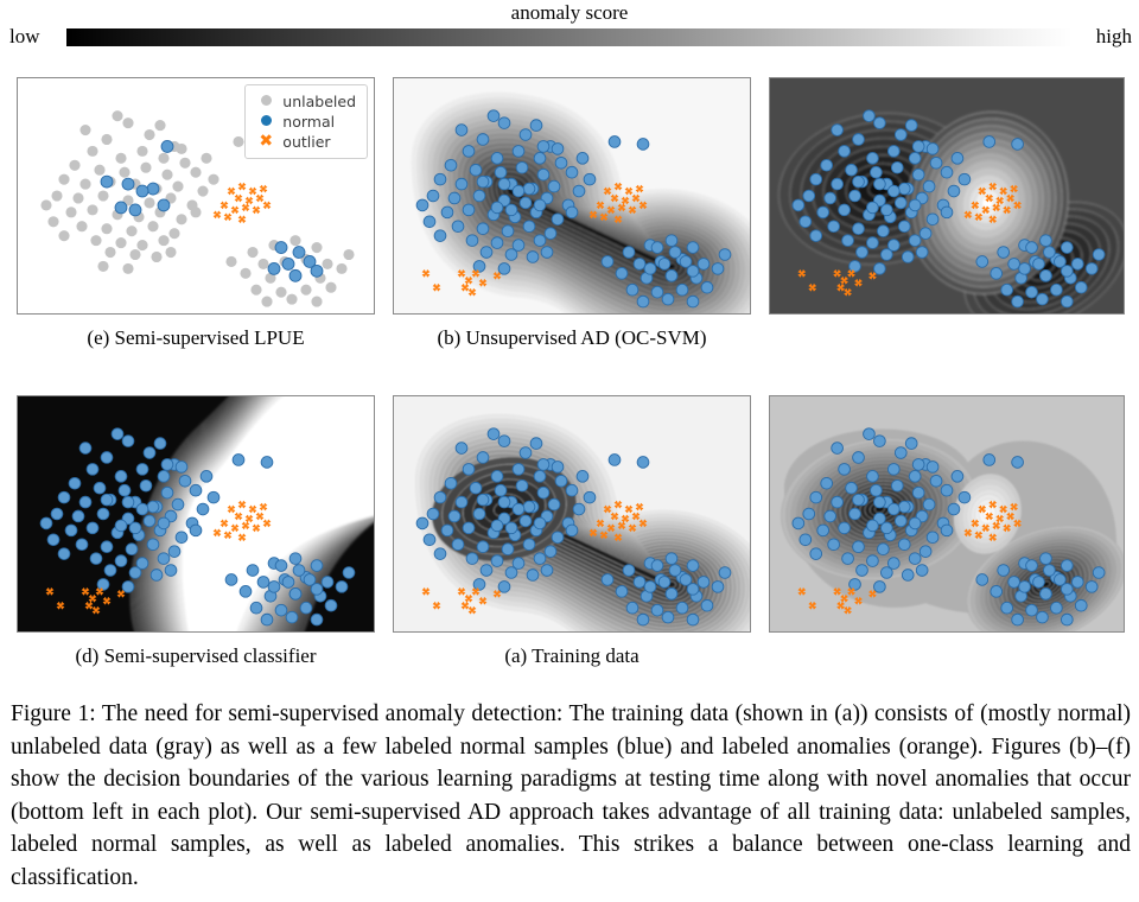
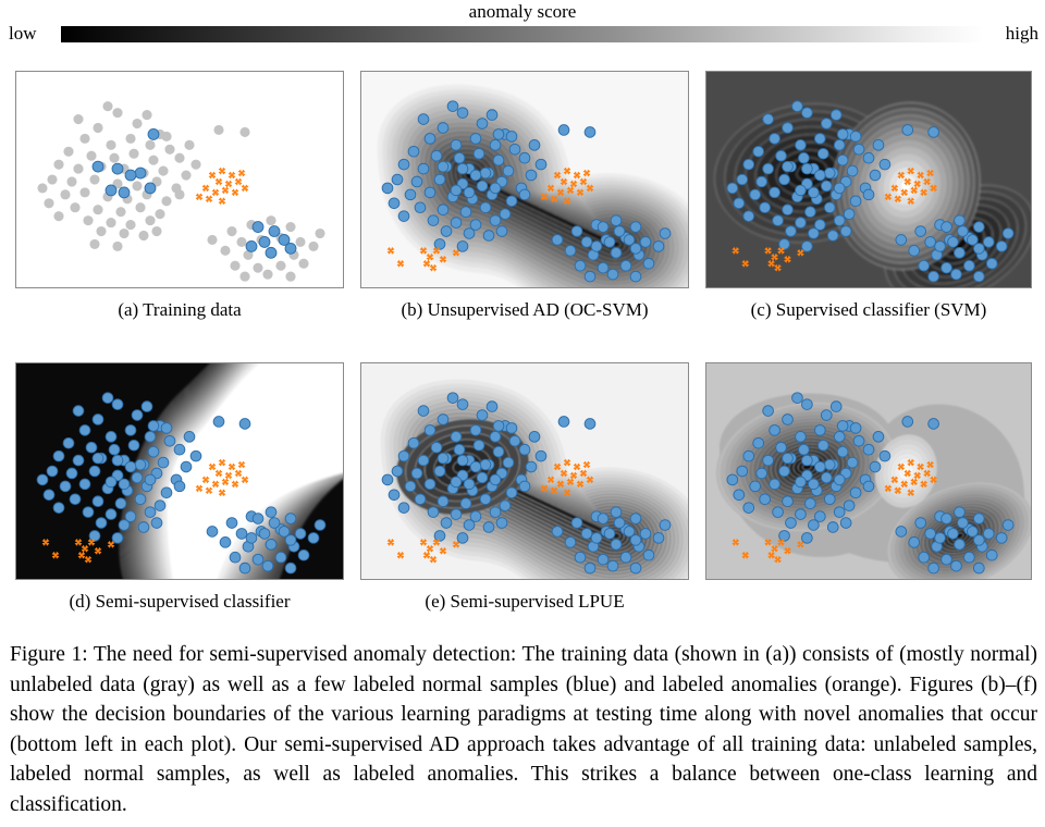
  anomaly score
  low
  high
- unlabeled
- normal
- ✖
- outlier
- (e) Semi-supervised LPUE
+ (a) Training data
  (b) Unsupervised AD (OC-SVM)
+ (c) Supervised classifier (SVM)
  (d) Semi-supervised classifier
- (a) Training data
+ (e) Semi-supervised LPUE
  Figure 1: The need for semi-supervised anomaly detection: The training data (shown in (a)) consists of (mostly normal) unlabeled data (gray) as well as a few labeled normal samples (blue) and labeled anomalies (orange). Figures (b)–(f) show the decision boundaries of the various learning paradigms at testing time along with novel anomalies that occur (bottom left in each plot). Our semi-supervised AD approach takes advantage of all training data: unlabeled samples, labeled normal samples, as well as labeled anomalies. This strikes a balance between one-class learning and classification.
